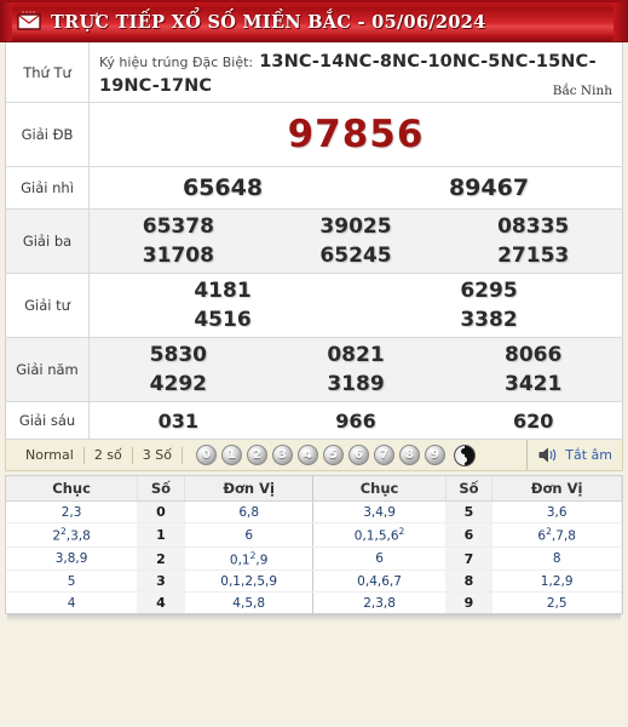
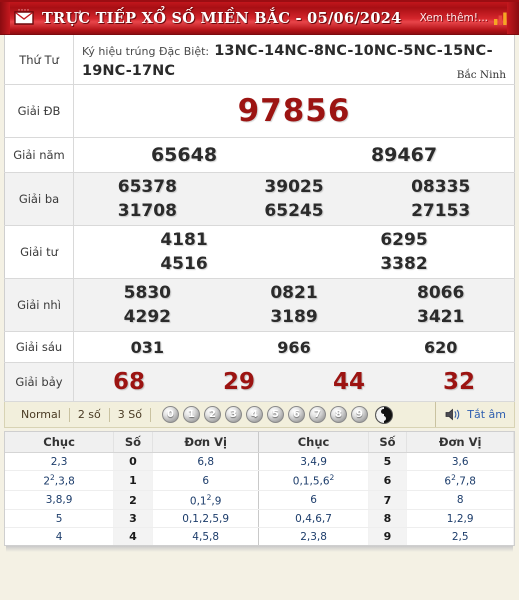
  TRỰC TIẾP XỔ SỐ MIỀN BẮC - 05/06/2024
+ Xem thêm!...
  Thứ Tư	Ký hiệu trúng Đặc Biệt: 13NC-14NC-8NC-10NC-5NC-15NC-19NC-17NC Bắc Ninh
  Giải ĐB	97856
- Giải nhì	65648 89467
+ Giải năm	65648 89467
  Giải ba	65378 31708 39025 65245 08335 27153
  Giải tư	4181 4516 6295 3382
- Giải năm	5830 4292 0821 3189 8066 3421
+ Giải nhì	5830 4292 0821 3189 8066 3421
  Giải sáu	031 966 620
+ Giải bảy	68 29 44 32
  Normal
  2 số
  3 Số
  0
  1
  2
  3
  4
  5
  6
  7
  8
  9
  Tắt âm
  Chục	Số	Đơn Vị	Chục	Số	Đơn Vị
  2,3	0	6,8	3,4,9	5	3,6
  22,3,8	1	6	0,1,5,62	6	62,7,8
  3,8,9	2	0,12,9	6	7	8
  5	3	0,1,2,5,9	0,4,6,7	8	1,2,9
  4	4	4,5,8	2,3,8	9	2,5
